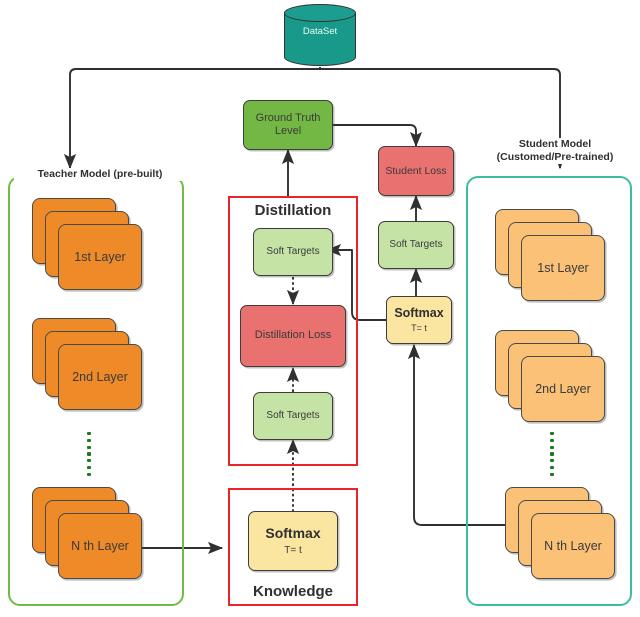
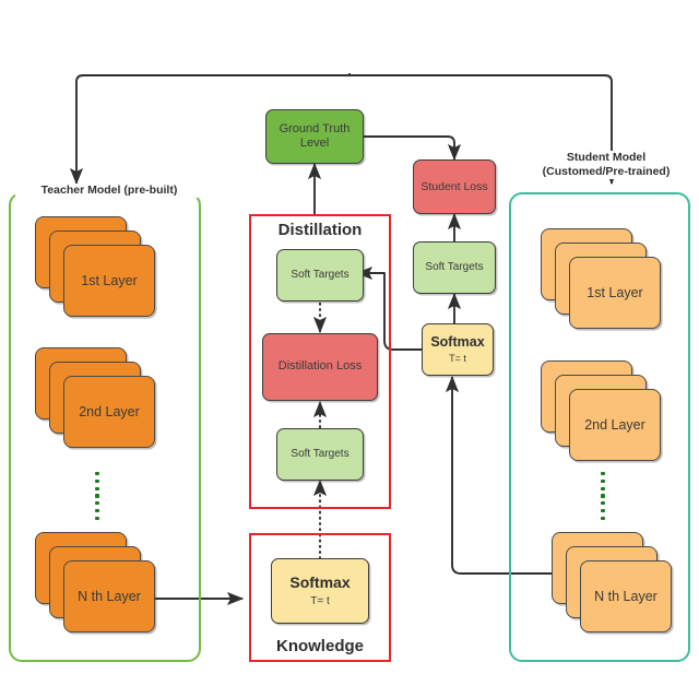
- DataSet
  Teacher Model (pre-built)
  1st Layer
  2nd Layer
  N th Layer
  Student Model
  (Customed/Pre-trained)
  1st Layer
  2nd Layer
  N th Layer
  Distillation
  Soft Targets
  Distillation Loss
  Soft Targets
  Knowledge
  Softmax
  T= t
  Ground Truth
  Level
  Student Loss
  Soft Targets
  Softmax
  T= t
